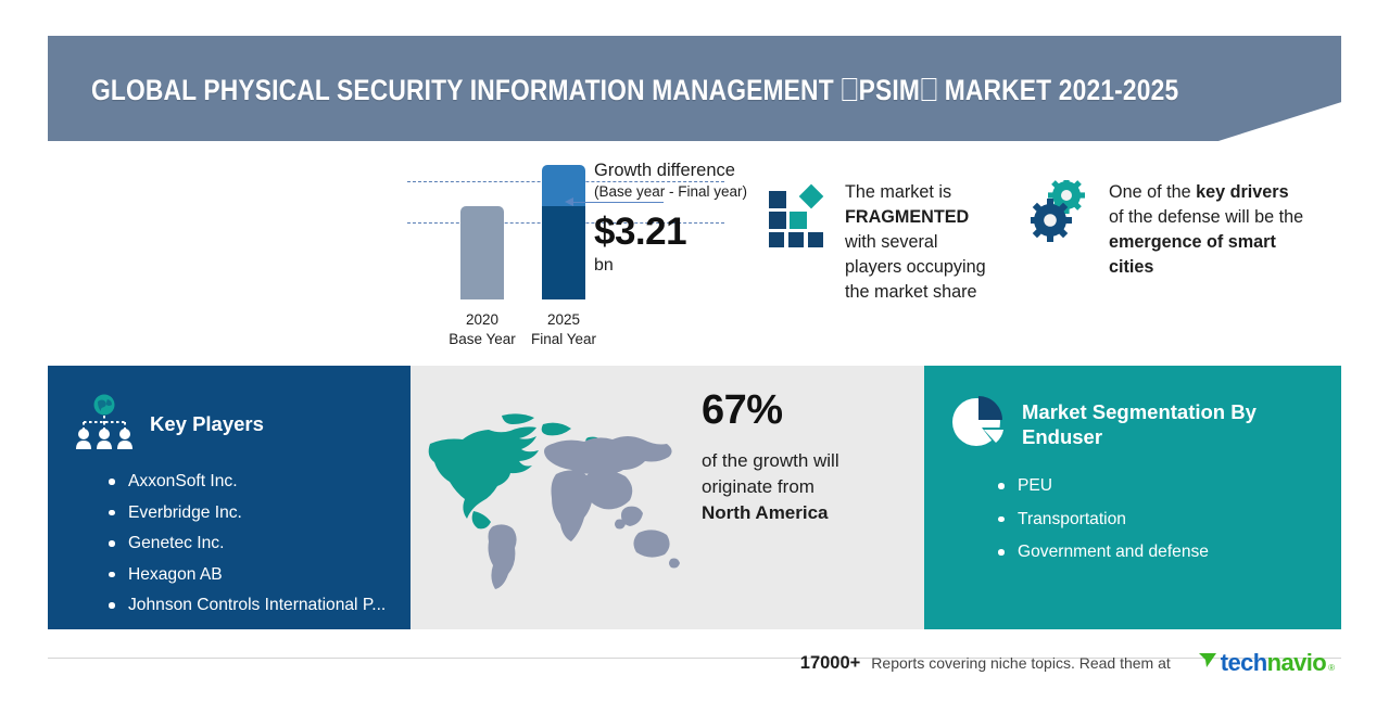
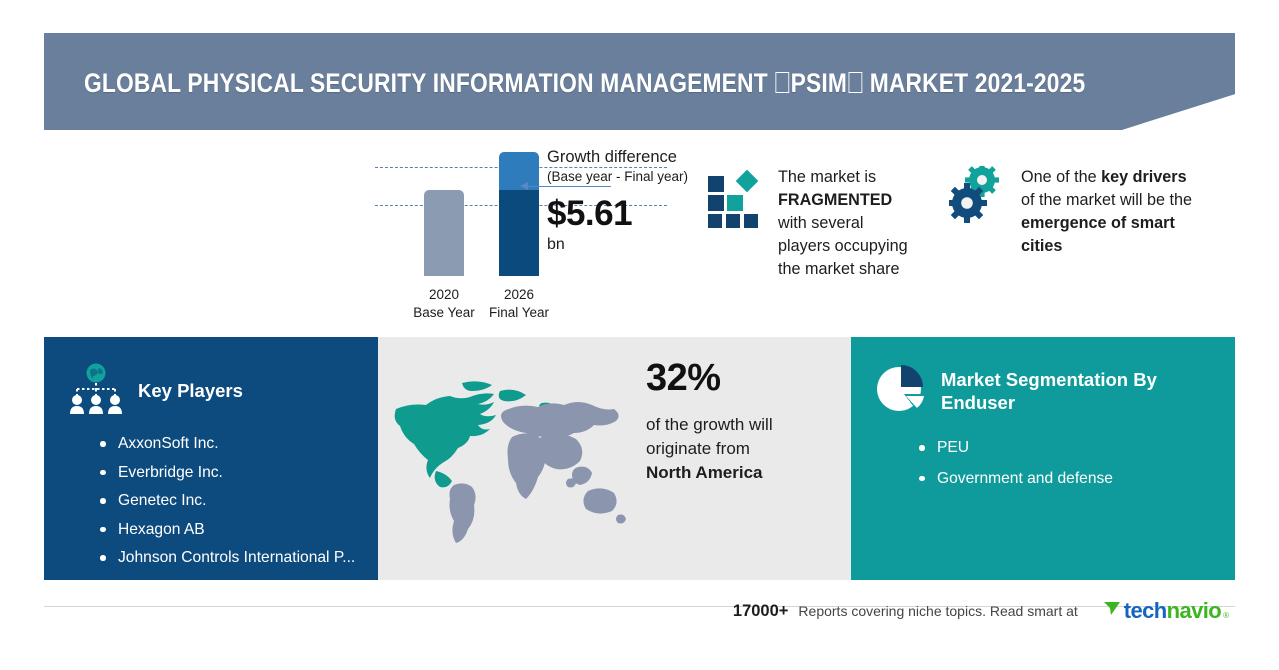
  GLOBAL PHYSICAL SECURITY INFORMATION MANAGEMENT PSIM MARKET 2021-2025
  2020
  Base Year
- 2025
+ 2026
  Final Year
  Growth difference
  (Base year - Final year)
- $3.21
+ $5.61
  bn
  The market is
  FRAGMENTED
  with several
  players occupying
  the market share
  One of the key drivers
- of the defense will be the
+ of the market will be the
  emergence of smart
  cities
  Key Players
  AxxonSoft Inc.
  Everbridge Inc.
  Genetec Inc.
  Hexagon AB
  Johnson Controls International P...
- 67%
+ 32%
  of the growth will
  originate from
  North America
  Market Segmentation By
  Enduser
  PEU
- Transportation
  Government and defense
  17000+
- Reports covering niche topics. Read them at
+ Reports covering niche topics. Read smart at
  technavio
  ®
